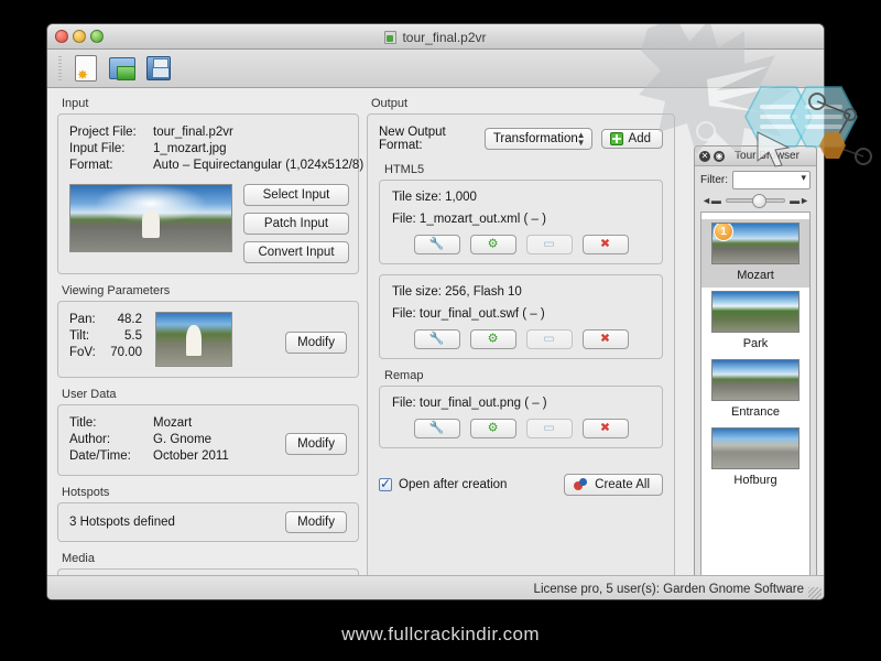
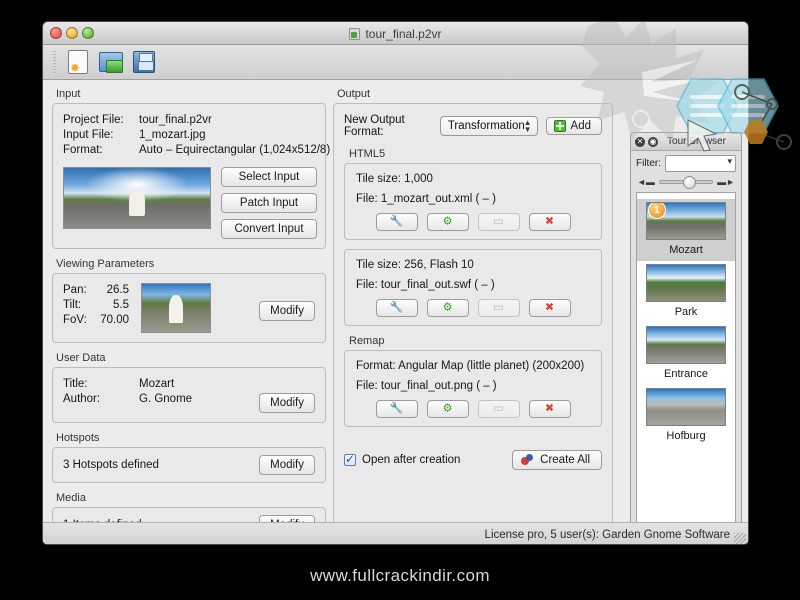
  tour_final.p2vr
  Input
  Project File:
  tour_final.p2vr
  Input File:
  1_mozart.jpg
  Format:
  Auto – Equirectangular (1,024x512/8)
  Select Input
  Patch Input
  Convert Input
  Viewing Parameters
  Pan:
- 48.2
+ 26.5
  Tilt:
  5.5
  FoV:
  70.00
  Modify
  User Data
  Title:
  Mozart
  Author:
  G. Gnome
- Date/Time:
- October 2011
  Modify
  Hotspots
  3 Hotspots defined
  Modify
  Media
  Output
  New Output Format:
  Transformation
  ▲
  ▼
  Add
  HTML5
  Tile size: 1,000
  File: 1_mozart_out.xml ( – )
  🔧
  ⚙
  ▭
  ✖
  Tile size: 256, Flash 10
  File: tour_final_out.swf ( – )
  🔧
  ⚙
  ▭
  ✖
  Remap
+ Format: Angular Map (little planet) (200x200)
  File: tour_final_out.png ( – )
  🔧
  ⚙
  ▭
  ✖
  Open after creation
  Create All
  ✕
  ◉
  Tour Browser
  Filter:
  ◄▬
  ▬►
  1
  Mozart
  Park
  Entrance
  Hofburg
  License pro, 5 user(s): Garden Gnome Software
  www.fullcrackindir.com
